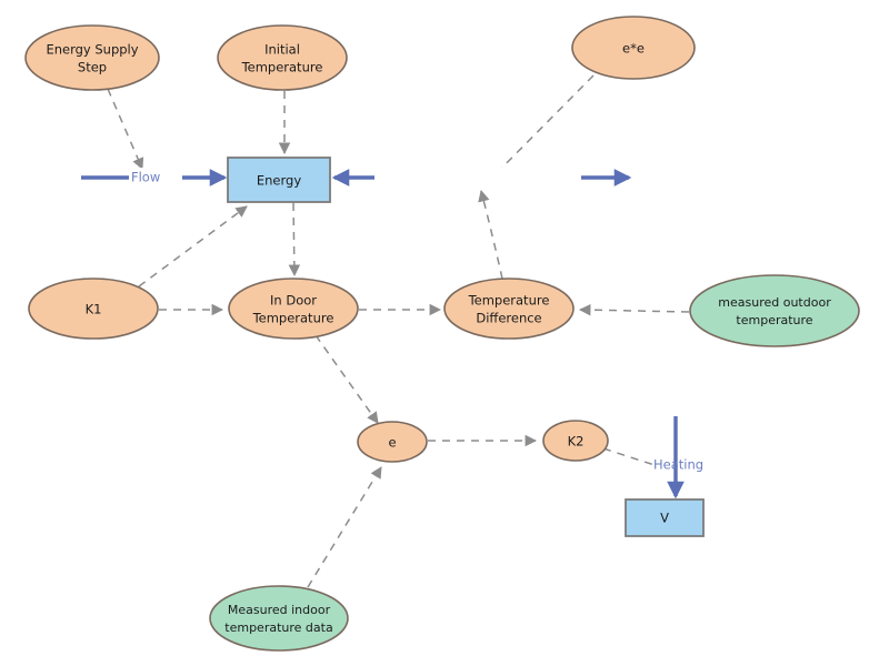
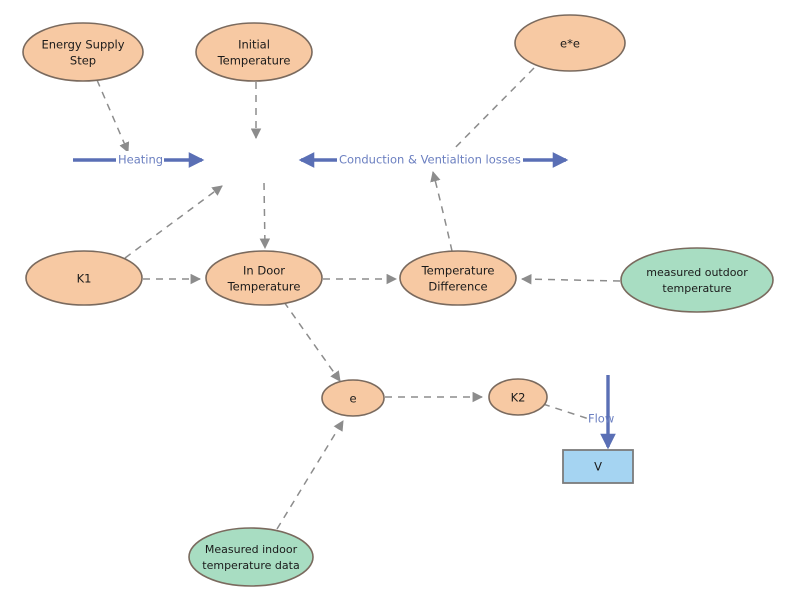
- Flow
+ Heating
+ Conduction & Ventialtion losses
- Heating
+ Flow
  Energy Supply
  Step
  Initial
  Temperature
  e*e
- Energy
  K1
  In Door
  Temperature
  Temperature
  Difference
  measured outdoor
  temperature
  e
  K2
  V
  Measured indoor
  temperature data
